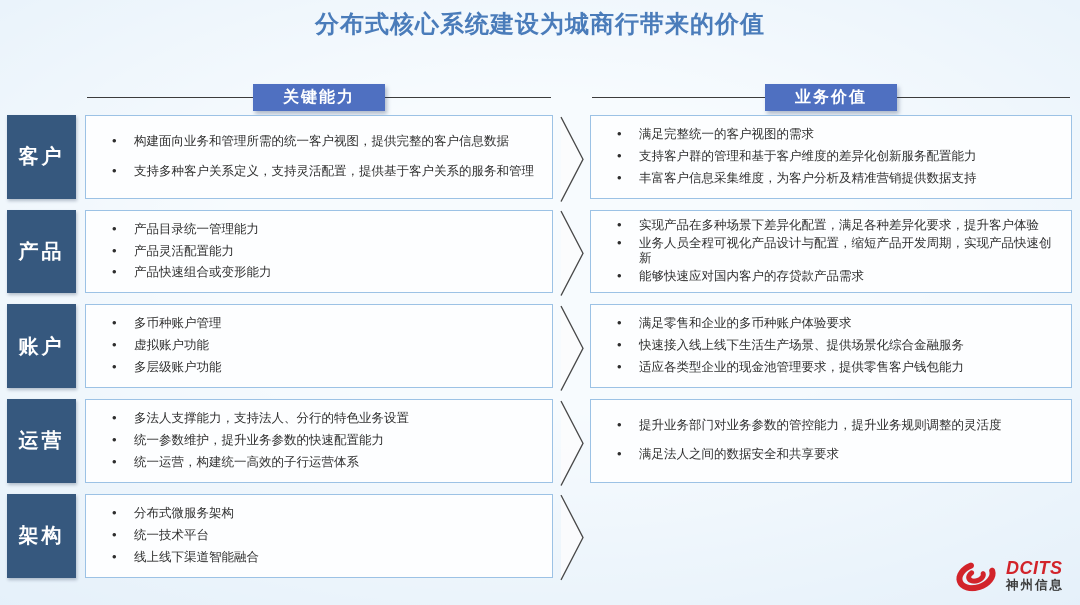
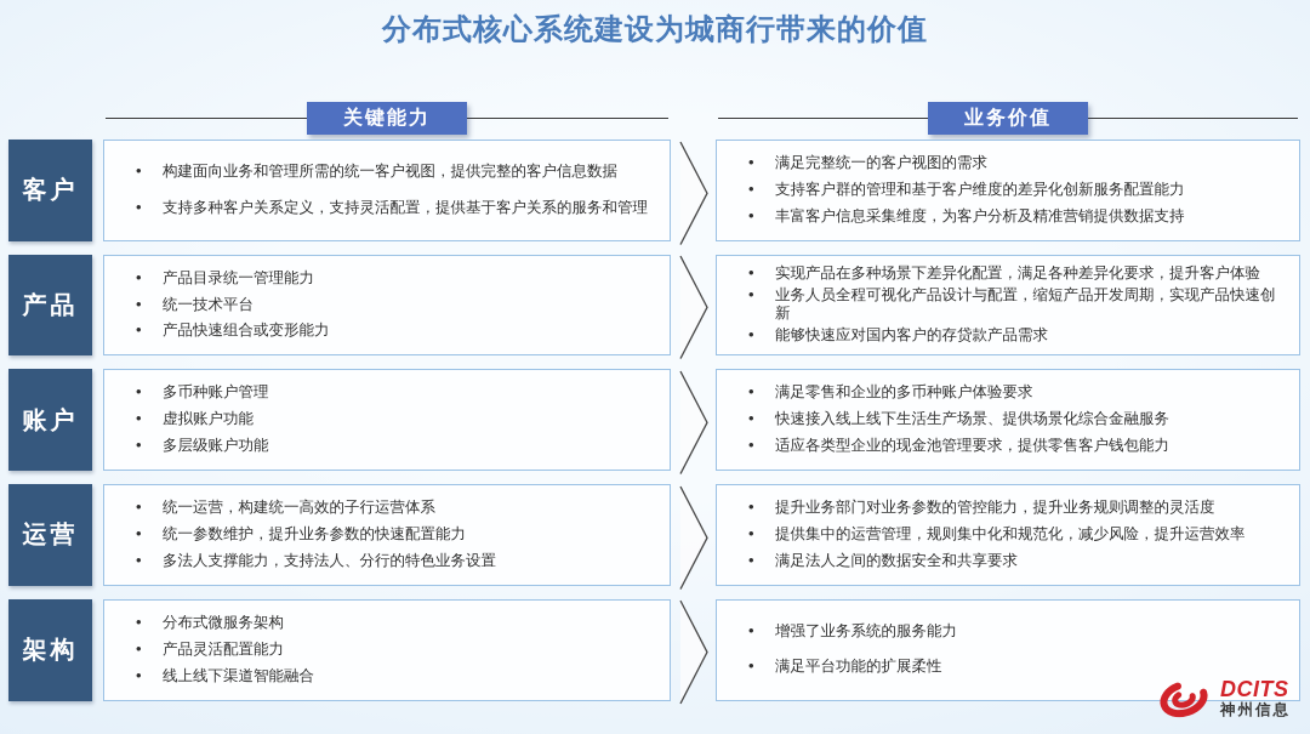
  分布式核心系统建设为城商行带来的价值
  关键能力
  业务价值
  客户
  构建面向业务和管理所需的统一客户视图，提供完整的客户信息数据
  支持多种客户关系定义，支持灵活配置，提供基于客户关系的服务和管理
  满足完整统一的客户视图的需求
  支持客户群的管理和基于客户维度的差异化创新服务配置能力
  丰富客户信息采集维度，为客户分析及精准营销提供数据支持
  产品
  产品目录统一管理能力
- 产品灵活配置能力
+ 统一技术平台
  产品快速组合或变形能力
  实现产品在多种场景下差异化配置，满足各种差异化要求，提升客户体验
  业务人员全程可视化产品设计与配置，缩短产品开发周期，实现产品快速创新
  能够快速应对国内客户的存贷款产品需求
  账户
  多币种账户管理
  虚拟账户功能
  多层级账户功能
  满足零售和企业的多币种账户体验要求
  快速接入线上线下生活生产场景、提供场景化综合金融服务
  适应各类型企业的现金池管理要求，提供零售客户钱包能力
  运营
- 多法人支撑能力，支持法人、分行的特色业务设置
+ 统一运营，构建统一高效的子行运营体系
  统一参数维护，提升业务参数的快速配置能力
- 统一运营，构建统一高效的子行运营体系
+ 多法人支撑能力，支持法人、分行的特色业务设置
  提升业务部门对业务参数的管控能力，提升业务规则调整的灵活度
+ 提供集中的运营管理，规则集中化和规范化，减少风险，提升运营效率
  满足法人之间的数据安全和共享要求
  架构
  分布式微服务架构
- 统一技术平台
+ 产品灵活配置能力
  线上线下渠道智能融合
+ 增强了业务系统的服务能力
+ 满足平台功能的扩展柔性
  DCITS
  神州信息
